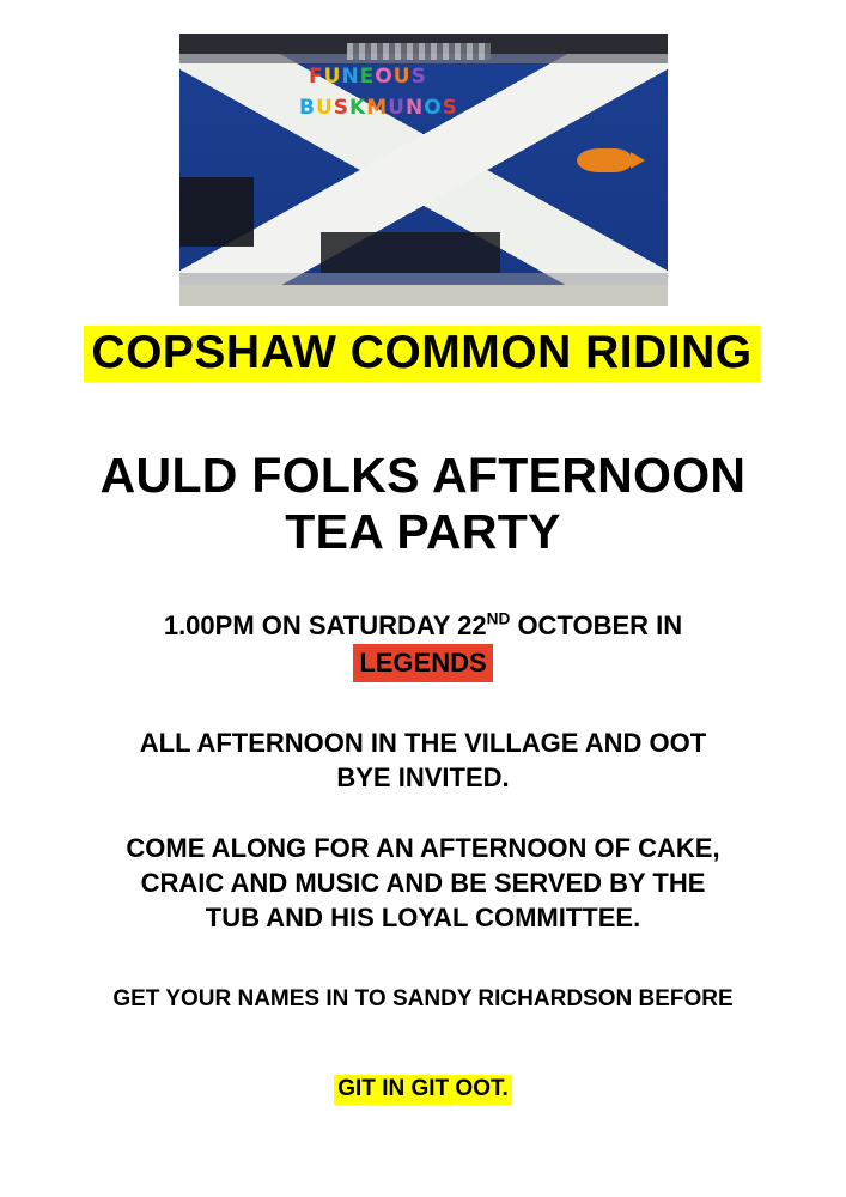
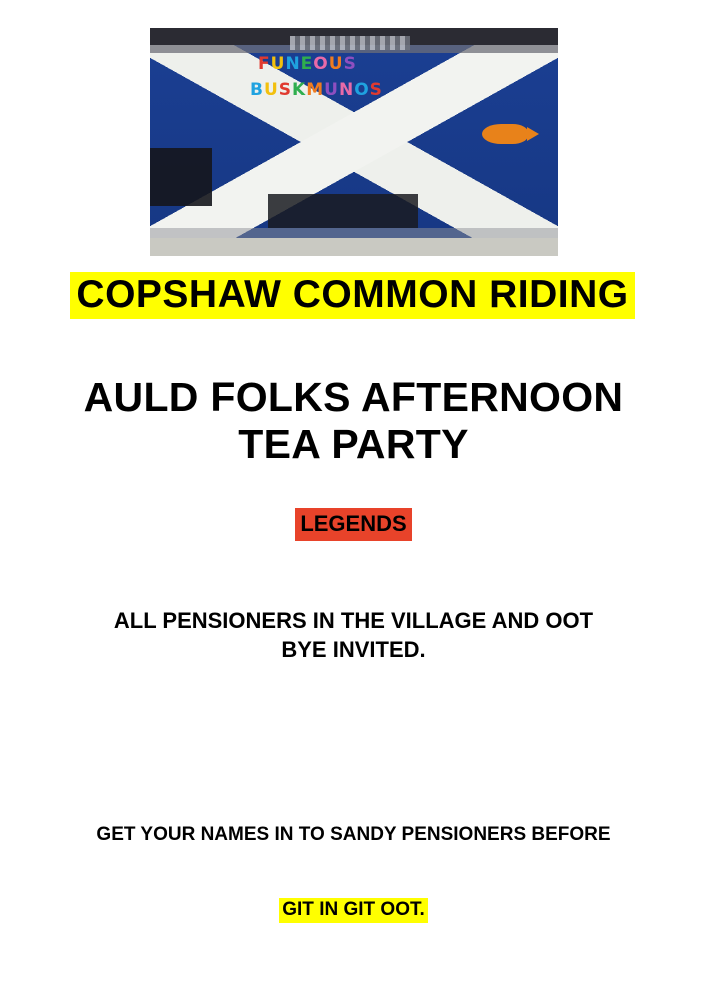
  FUNEOUS
  BUSKMUNOS
  COPSHAW COMMON RIDING
  AULD FOLKS AFTERNOON
  TEA PARTY
- 1.00PM ON SATURDAY 22ND OCTOBER IN
  LEGENDS
- ALL AFTERNOON IN THE VILLAGE AND OOT
+ ALL PENSIONERS IN THE VILLAGE AND OOT
  BYE INVITED.
- COME ALONG FOR AN AFTERNOON OF CAKE,
- CRAIC AND MUSIC AND BE SERVED BY THE
- TUB AND HIS LOYAL COMMITTEE.
- GET YOUR NAMES IN TO SANDY RICHARDSON BEFORE
+ GET YOUR NAMES IN TO SANDY PENSIONERS BEFORE
  GIT IN GIT OOT.
